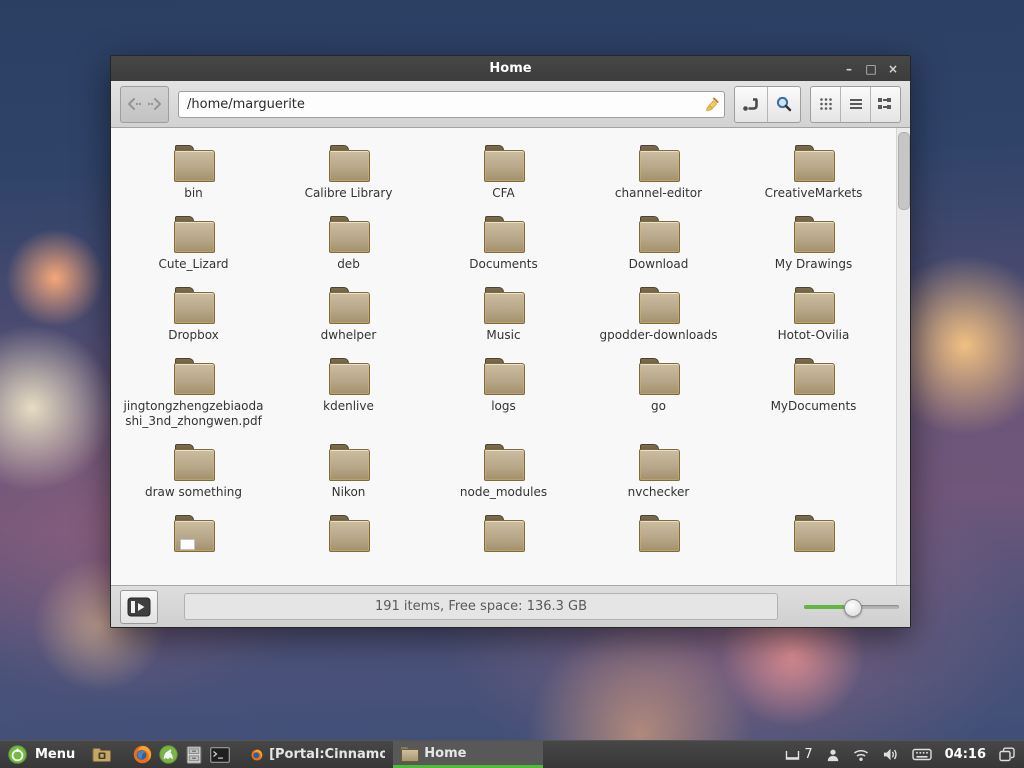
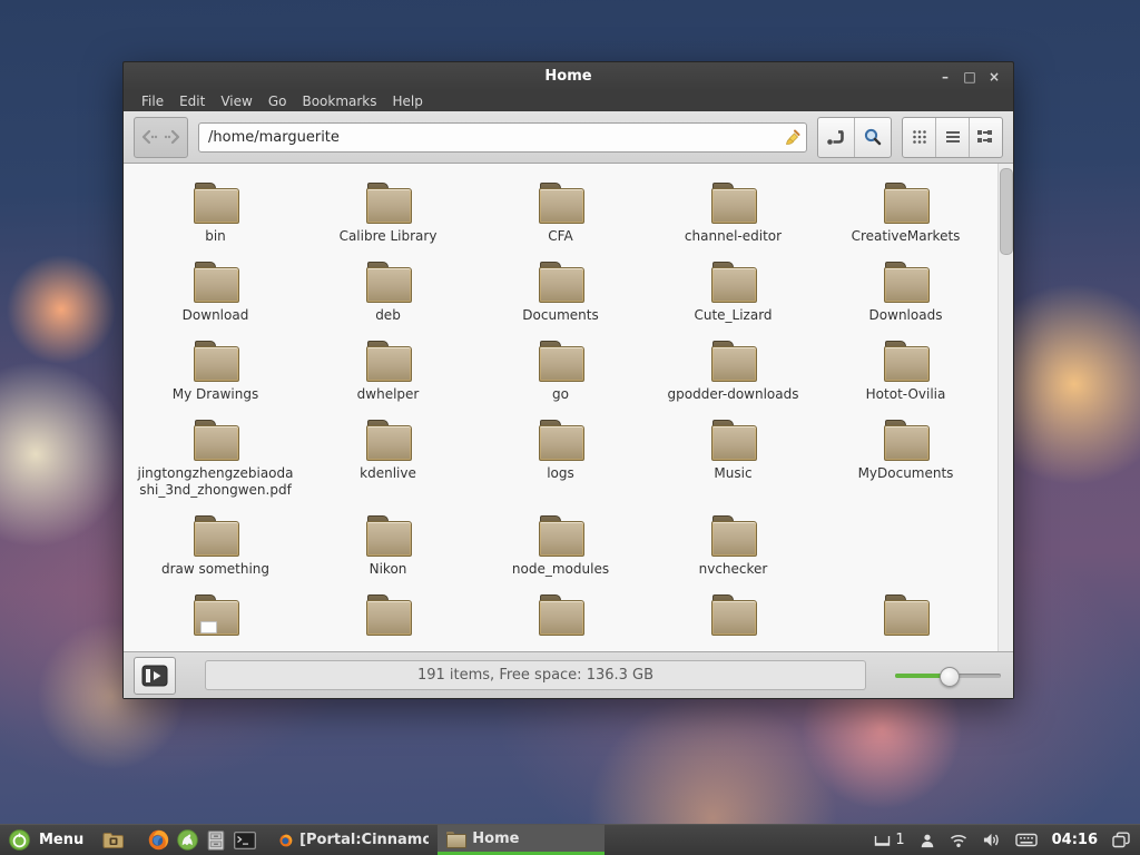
  Home
  –
  □
  ×
+ File
+ Edit
+ View
+ Go
+ Bookmarks
+ Help
  /home/marguerite
  bin
  Calibre Library
  CFA
  channel-editor
  CreativeMarkets
- Cute_Lizard
+ Download
  deb
  Documents
- Download
+ Cute_Lizard
+ Downloads
  My Drawings
- Dropbox
  dwhelper
- Music
+ go
  gpodder-downloads
  Hotot-Ovilia
  jingtongzhengzebiaodashi_3nd_zhongwen.pdf
  kdenlive
  logs
- go
+ Music
  MyDocuments
  draw something
  Nikon
  node_modules
  nvchecker
  191 items, Free space: 136.3 GB
  Menu
  [Portal:Cinnamo
  Home
- 7
+ 1
  04:16
